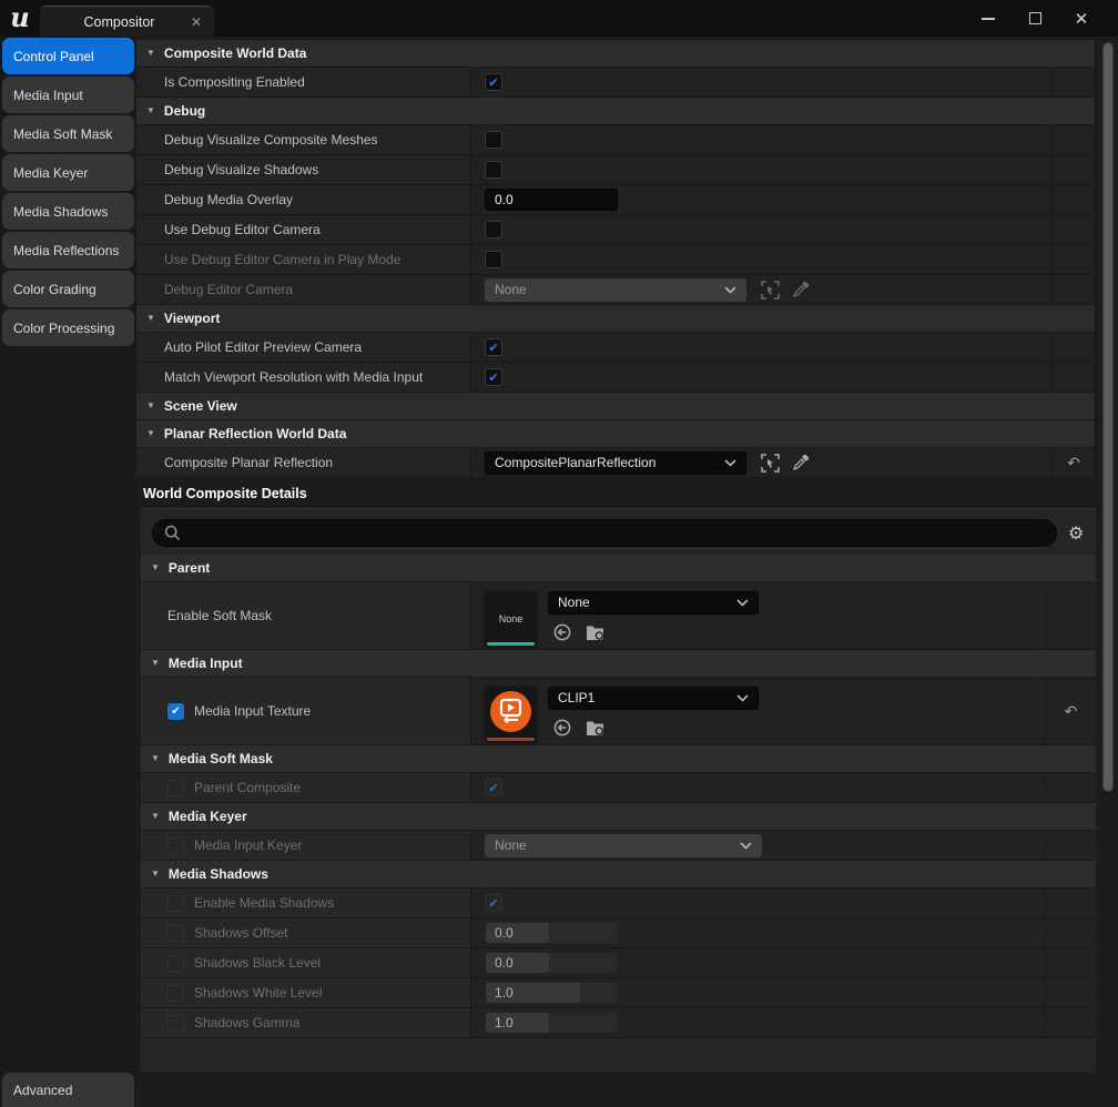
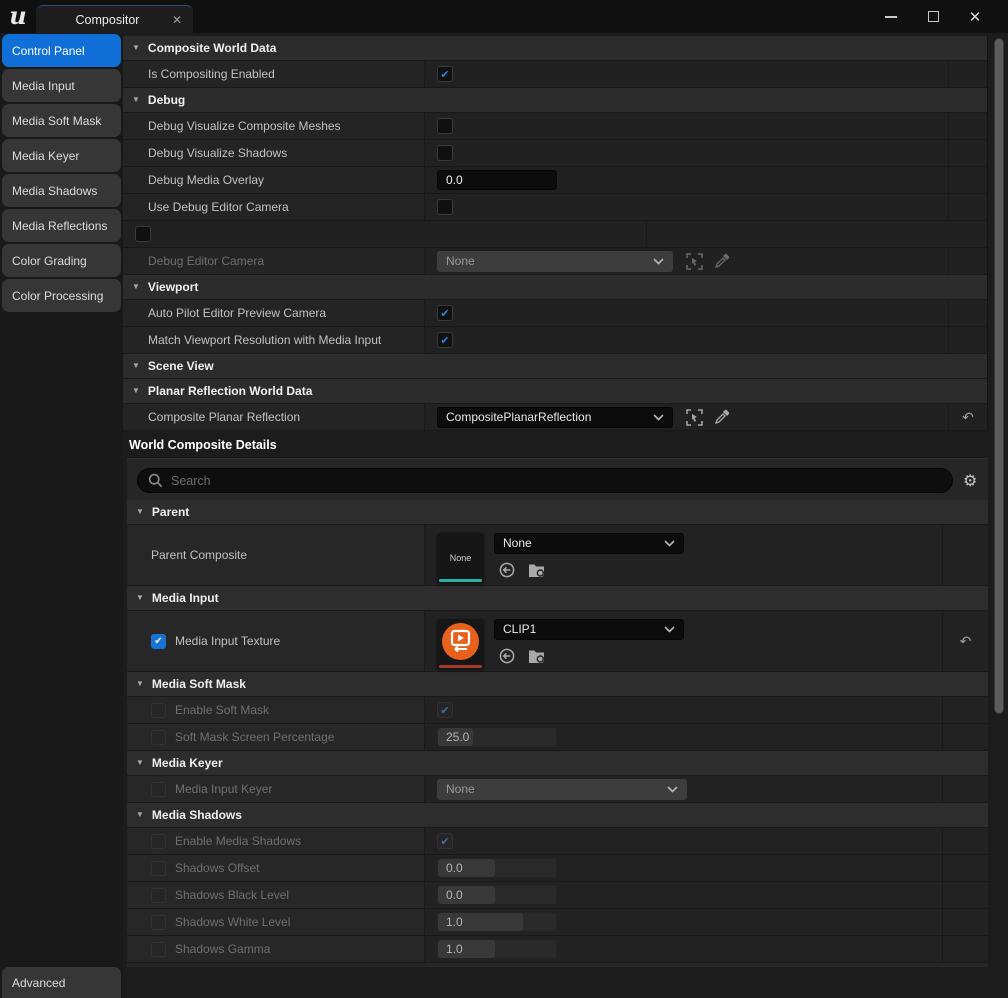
  u
  Compositor
  ✕
  ✕
  Control Panel
  Media Input
  Media Soft Mask
  Media Keyer
  Media Shadows
  Media Reflections
  Color Grading
  Color Processing
  Advanced
  ▼
  Composite World Data
  Is Compositing Enabled
  ✔
  ▼
  Debug
  Debug Visualize Composite Meshes
  Debug Visualize Shadows
  Debug Media Overlay
  0.0
  Use Debug Editor Camera
- Use Debug Editor Camera in Play Mode
  Debug Editor Camera
  None
  ▼
  Viewport
  Auto Pilot Editor Preview Camera
  ✔
  Match Viewport Resolution with Media Input
  ✔
  ▼
  Scene View
  ▼
  Planar Reflection World Data
  Composite Planar Reflection
  CompositePlanarReflection
  ↶
  World Composite Details
+ Search
  ⚙
  ▼
  Parent
- Enable Soft Mask
+ Parent Composite
  None
  None
  ▼
  Media Input
  ✔
  Media Input Texture
  CLIP1
  ↶
  ▼
  Media Soft Mask
- Parent Composite
+ Enable Soft Mask
  ✔
+ Soft Mask Screen Percentage
+ 25.0
  ▼
  Media Keyer
  Media Input Keyer
  None
  ▼
  Media Shadows
  Enable Media Shadows
  ✔
  Shadows Offset
  0.0
  Shadows Black Level
  0.0
  Shadows White Level
  1.0
  Shadows Gamma
  1.0
